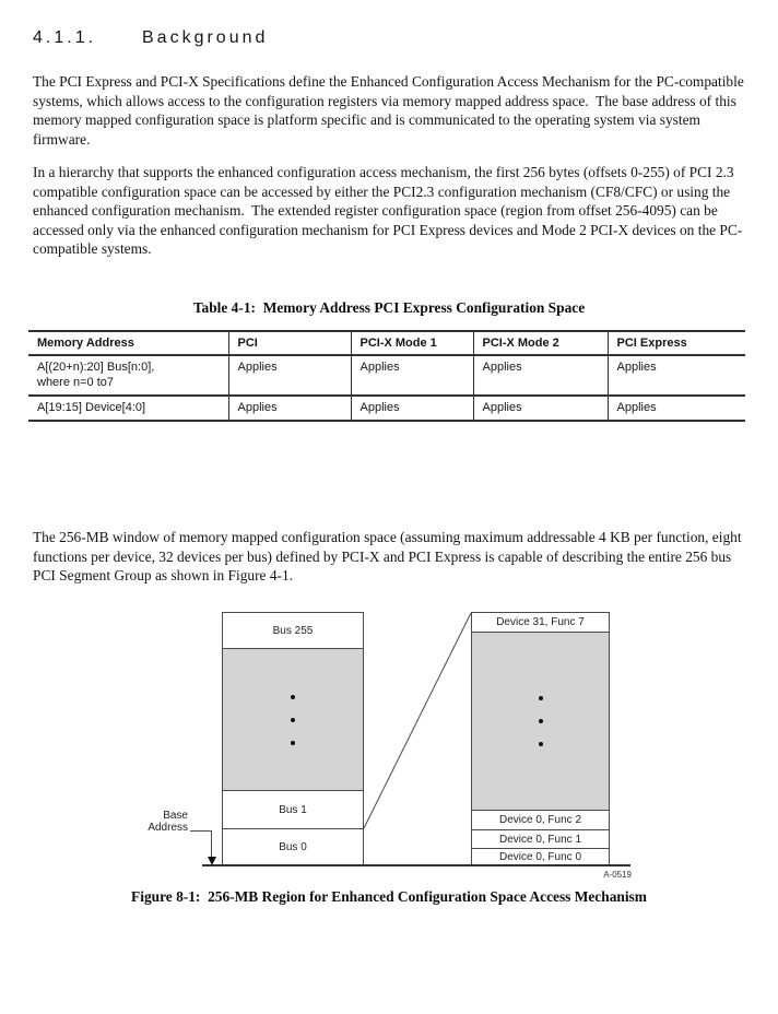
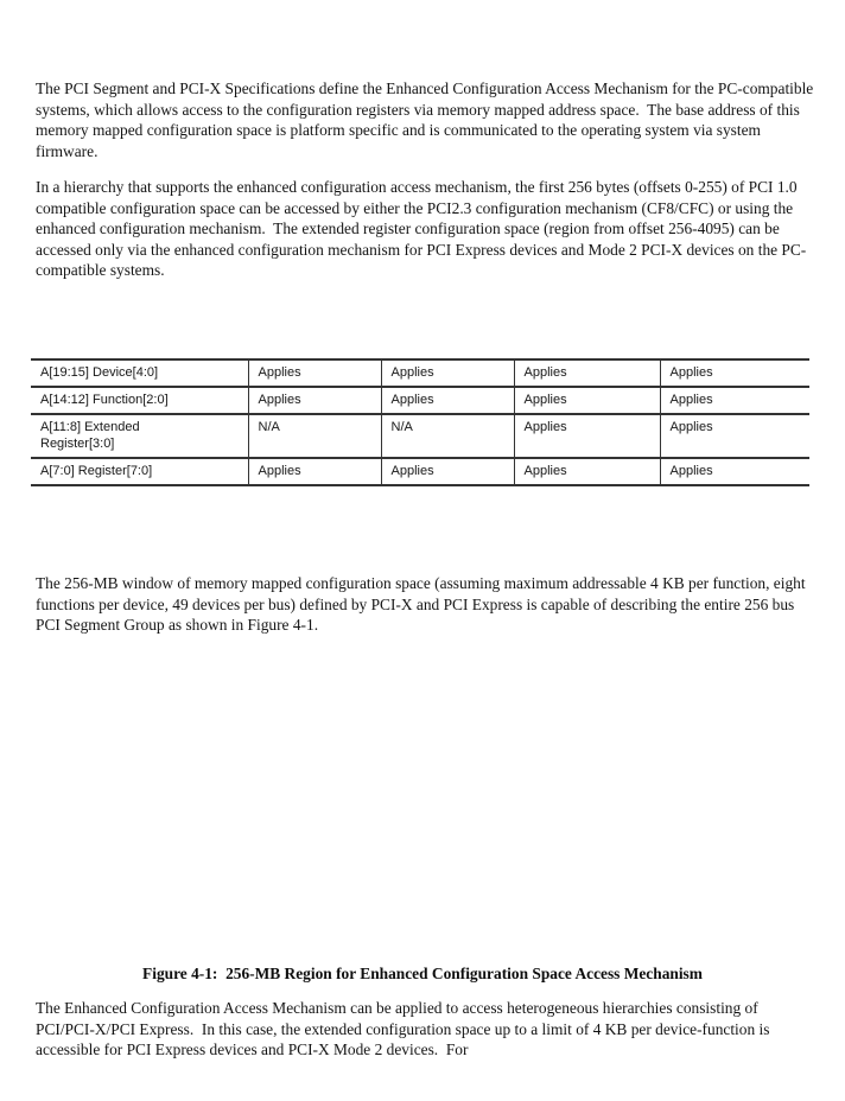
- 4.1.1. Background
- The PCI Express and PCI-X Specifications define the Enhanced Configuration Access Mechanism for the PC-compatible systems, which allows access to the configuration registers via memory mapped address space. The base address of this memory mapped configuration space is platform specific and is communicated to the operating system via system firmware.
+ The PCI Segment and PCI-X Specifications define the Enhanced Configuration Access Mechanism for the PC-compatible systems, which allows access to the configuration registers via memory mapped address space. The base address of this memory mapped configuration space is platform specific and is communicated to the operating system via system firmware.
- In a hierarchy that supports the enhanced configuration access mechanism, the first 256 bytes (offsets 0-255) of PCI 2.3 compatible configuration space can be accessed by either the PCI2.3 configuration mechanism (CF8/CFC) or using the enhanced configuration mechanism. The extended register configuration space (region from offset 256-4095) can be accessed only via the enhanced configuration mechanism for PCI Express devices and Mode 2 PCI-X devices on the PC-compatible systems.
+ In a hierarchy that supports the enhanced configuration access mechanism, the first 256 bytes (offsets 0-255) of PCI 1.0 compatible configuration space can be accessed by either the PCI2.3 configuration mechanism (CF8/CFC) or using the enhanced configuration mechanism. The extended register configuration space (region from offset 256-4095) can be accessed only via the enhanced configuration mechanism for PCI Express devices and Mode 2 PCI-X devices on the PC-compatible systems.
- Table 4-1: Memory Address PCI Express Configuration Space
- Memory Address	PCI	PCI-X Mode 1	PCI-X Mode 2	PCI Express
- A[(20+n):20] Bus[n:0], where n=0 to7	Applies	Applies	Applies	Applies
  A[19:15] Device[4:0]	Applies	Applies	Applies	Applies
+ A[14:12] Function[2:0]	Applies	Applies	Applies	Applies
+ A[11:8] Extended Register[3:0]	N/A	N/A	Applies	Applies
+ A[7:0] Register[7:0]	Applies	Applies	Applies	Applies
- The 256-MB window of memory mapped configuration space (assuming maximum addressable 4 KB per function, eight functions per device, 32 devices per bus) defined by PCI-X and PCI Express is capable of describing the entire 256 bus PCI Segment Group as shown in Figure 4-1.
+ The 256-MB window of memory mapped configuration space (assuming maximum addressable 4 KB per function, eight functions per device, 49 devices per bus) defined by PCI-X and PCI Express is capable of describing the entire 256 bus PCI Segment Group as shown in Figure 4-1.
- Bus 255
- Bus 1
- Bus 0
- Device 31, Func 7
- Device 0, Func 2
- Device 0, Func 1
- Device 0, Func 0
- Base
- Address
- A-0519
- Figure 8-1: 256-MB Region for Enhanced Configuration Space Access Mechanism
+ Figure 4-1: 256-MB Region for Enhanced Configuration Space Access Mechanism
+ The Enhanced Configuration Access Mechanism can be applied to access heterogeneous hierarchies consisting of PCI/PCI-X/PCI Express. In this case, the extended configuration space up to a limit of 4 KB per device-function is accessible for PCI Express devices and PCI-X Mode 2 devices. For
